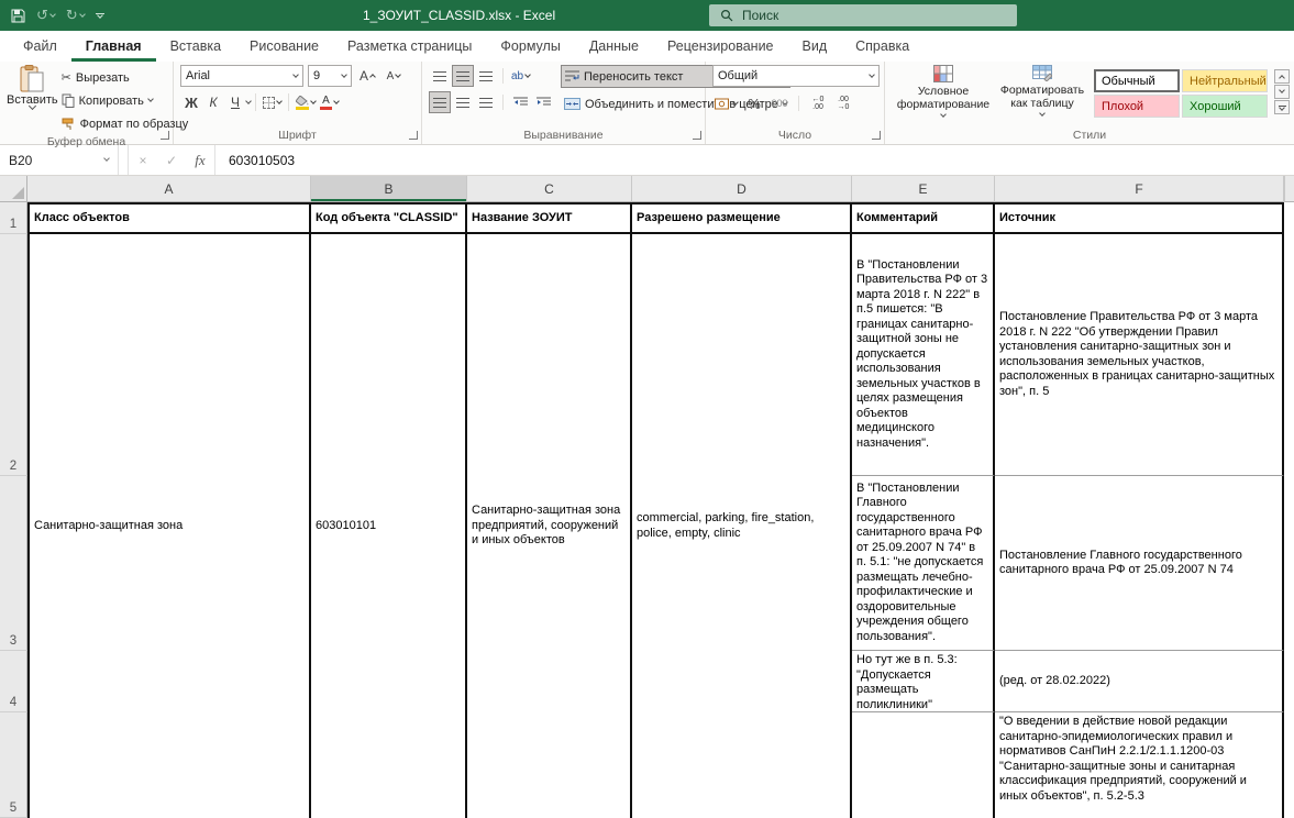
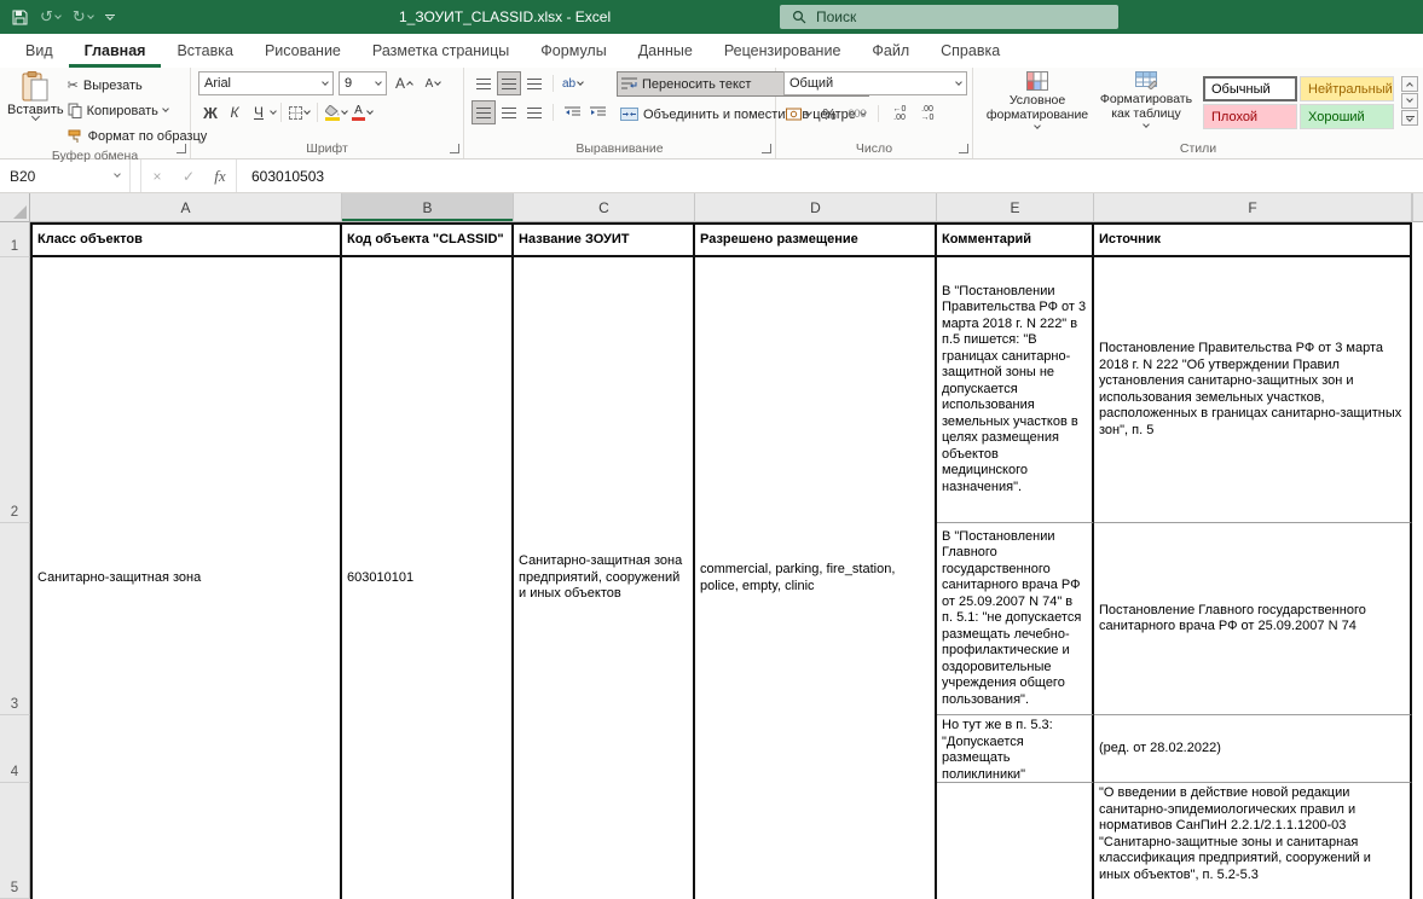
  ↺
  ↻
  1_ЗОУИТ_CLASSID.xlsx - Excel
  Поиск
- Файл
+ Вид
  Главная
  Вставка
  Рисование
  Разметка страницы
  Формулы
  Данные
  Рецензирование
- Вид
+ Файл
  Справка
  Вставить
  ✂
  Вырезать
  Копировать
  Формат по образцу
  Буфер обмена
  Arial
  9
  А
  А
  Ж
  К
  Ч
  А
  Шрифт
  ab
  Переносить текст
  Объединить и помести в центре
  Выравнивание
  Общий
  %
  000
  Число
  Условное форматирование
  Форматировать как таблицу
  Обычный
  Нейтральный
  Плохой
  Хороший
  Стили
  B20
  ×
  ✓
  fx
  603010503
  A
  B
  C
  D
  E
  F
  1
  2
  3
  4
  5
  Класс объектов
  Код объекта "CLASSID"
  Название ЗОУИТ
  Разрешено размещение
  Комментарий
  Источник
  Санитарно-защитная зона
  603010101
  Санитарно-защитная зона предприятий, сооружений и иных объектов
  commercial, parking, fire_station, police, empty, clinic
  В "Постановлении Правительства РФ от 3 марта 2018 г. N 222" в п.5 пишется: "В границах санитарно-защитной зоны не допускается использования земельных участков в целях размещения объектов медицинского назначения".
  В "Постановлении Главного государственного санитарного врача РФ от 25.09.2007 N 74" в п. 5.1: "не допускается размещать лечебно-профилактические и оздоровительные учреждения общего пользования".
  Но тут же в п. 5.3: "Допускается размещать поликлиники"
  Постановление Правительства РФ от 3 марта 2018 г. N 222 "Об утверждении Правил установления санитарно-защитных зон и использования земельных участков, расположенных в границах санитарно-защитных зон", п. 5
  Постановление Главного государственного санитарного врача РФ от 25.09.2007 N 74
  (ред. от 28.02.2022)
  "О введении в действие новой редакции санитарно-эпидемиологических правил и нормативов СанПиН 2.2.1/2.1.1.1200-03 "Санитарно-защитные зоны и санитарная классификация предприятий, сооружений и иных объектов", п. 5.2-5.3
